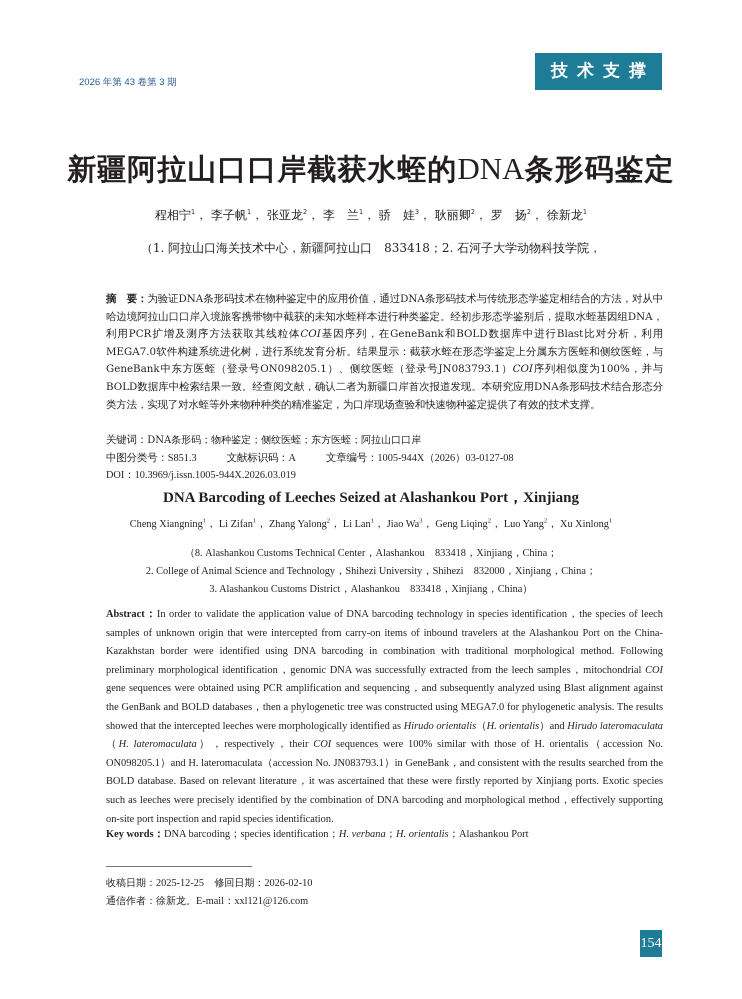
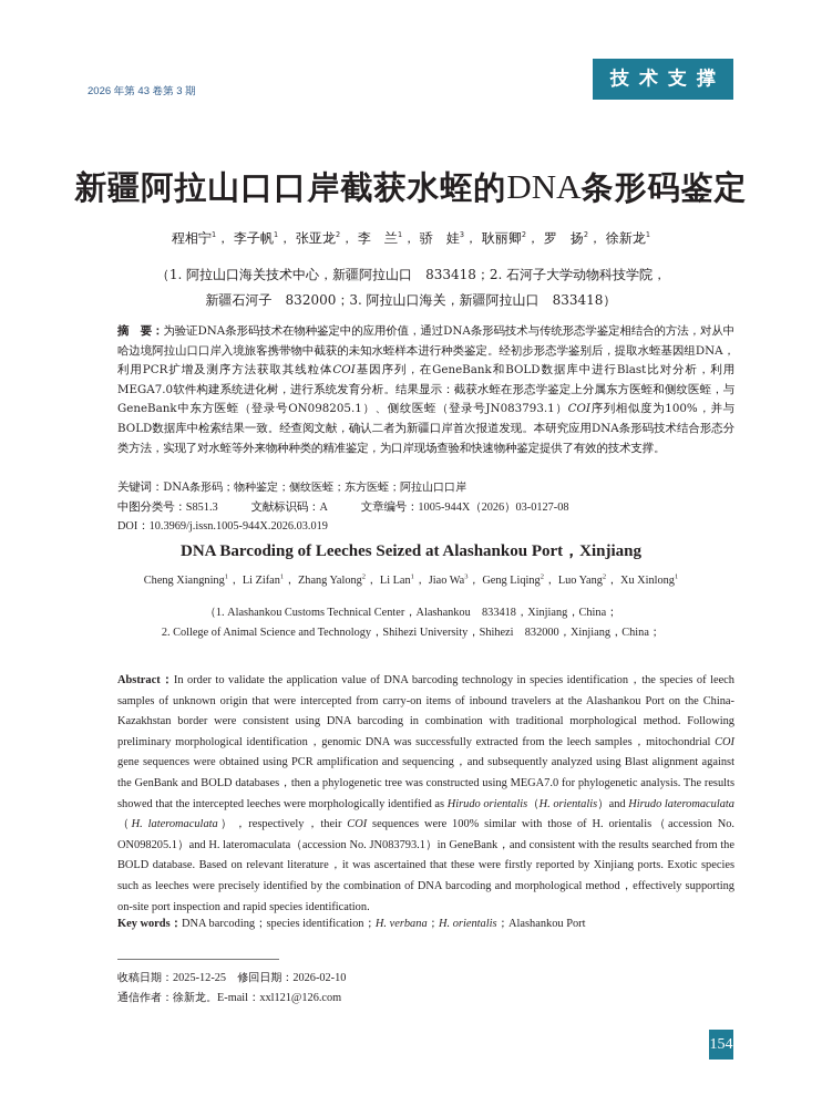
  2026 年第 43 卷第 3 期
  技术支撑
  新疆阿拉山口口岸截获水蛭的DNA条形码鉴定
  程相宁1， 李子帆1， 张亚龙2， 李 兰1， 骄 娃3， 耿丽卿2， 罗 扬2， 徐新龙1
  （1. 阿拉山口海关技术中心，新疆阿拉山口 833418；2. 石河子大学动物科技学院，
+ 新疆石河子 832000；3. 阿拉山口海关，新疆阿拉山口 833418）
  摘 要：为验证DNA条形码技术在物种鉴定中的应用价值，通过DNA条形码技术与传统形态学鉴定相结合的方法，对从中哈边境阿拉山口口岸入境旅客携带物中截获的未知水蛭样本进行种类鉴定。经初步形态学鉴别后，提取水蛭基因组DNA，利用PCR扩增及测序方法获取其线粒体COI基因序列，在GeneBank和BOLD数据库中进行Blast比对分析，利用MEGA7.0软件构建系统进化树，进行系统发育分析。结果显示：截获水蛭在形态学鉴定上分属东方医蛭和侧纹医蛭，与GeneBank中东方医蛭（登录号ON098205.1）、侧纹医蛭（登录号JN083793.1）COI序列相似度为100%，并与BOLD数据库中检索结果一致。经查阅文献，确认二者为新疆口岸首次报道发现。本研究应用DNA条形码技术结合形态分类方法，实现了对水蛭等外来物种种类的精准鉴定，为口岸现场查验和快速物种鉴定提供了有效的技术支撑。
  关键词：DNA条形码；物种鉴定；侧纹医蛭；东方医蛭；阿拉山口口岸
  中图分类号：S851.3 文献标识码：A 文章编号：1005-944X（2026）03-0127-08
  DOI：10.3969/j.issn.1005-944X.2026.03.019
  DNA Barcoding of Leeches Seized at Alashankou Port，Xinjiang
  Cheng Xiangning ， Li Zifan ， Zhang Yalong ， Li Lan ， Jiao Wa ， Geng Liqing ， Luo Yang ， Xu Xinlong
- （8. Alashankou Customs Technical Center，Alashankou 833418，Xinjiang，China；
+ （1. Alashankou Customs Technical Center，Alashankou 833418，Xinjiang，China；
  2. College of Animal Science and Technology，Shihezi University，Shihezi 832000，Xinjiang，China；
- 3. Alashankou Customs District，Alashankou 833418，Xinjiang，China）
- Abstract：In order to validate the application value of DNA barcoding technology in species identification，the species of leech samples of unknown origin that were intercepted from carry-on items of inbound travelers at the Alashankou Port on the China-Kazakhstan border were identified using DNA barcoding in combination with traditional morphological method. Following preliminary morphological identification，genomic DNA was successfully extracted from the leech samples，mitochondrial COI gene sequences were obtained using PCR amplification and sequencing，and subsequently analyzed using Blast alignment against the GenBank and BOLD databases，then a phylogenetic tree was constructed using MEGA7.0 for phylogenetic analysis. The results showed that the intercepted leeches were morphologically identified as Hirudo orientalis（H. orientalis）and Hirudo lateromaculata（H. lateromaculata），respectively，their COI sequences were 100% similar with those of H. orientalis（accession No. ON098205.1）and H. lateromaculata（accession No. JN083793.1）in GeneBank，and consistent with the results searched from the BOLD database. Based on relevant literature，it was ascertained that these were firstly reported by Xinjiang ports. Exotic species such as leeches were precisely identified by the combination of DNA barcoding and morphological method，effectively supporting on-site port inspection and rapid species identification.
+ Abstract：In order to validate the application value of DNA barcoding technology in species identification，the species of leech samples of unknown origin that were intercepted from carry-on items of inbound travelers at the Alashankou Port on the China-Kazakhstan border were consistent using DNA barcoding in combination with traditional morphological method. Following preliminary morphological identification，genomic DNA was successfully extracted from the leech samples，mitochondrial COI gene sequences were obtained using PCR amplification and sequencing，and subsequently analyzed using Blast alignment against the GenBank and BOLD databases，then a phylogenetic tree was constructed using MEGA7.0 for phylogenetic analysis. The results showed that the intercepted leeches were morphologically identified as Hirudo orientalis（H. orientalis）and Hirudo lateromaculata（H. lateromaculata），respectively，their COI sequences were 100% similar with those of H. orientalis（accession No. ON098205.1）and H. lateromaculata（accession No. JN083793.1）in GeneBank，and consistent with the results searched from the BOLD database. Based on relevant literature，it was ascertained that these were firstly reported by Xinjiang ports. Exotic species such as leeches were precisely identified by the combination of DNA barcoding and morphological method，effectively supporting on-site port inspection and rapid species identification.
  Key words：DNA barcoding；species identification；H. verbana；H. orientalis；Alashankou Port
  收稿日期：2025-12-25 修回日期：2026-02-10
  通信作者：徐新龙。E-mail：xxl121@126.com
  154
